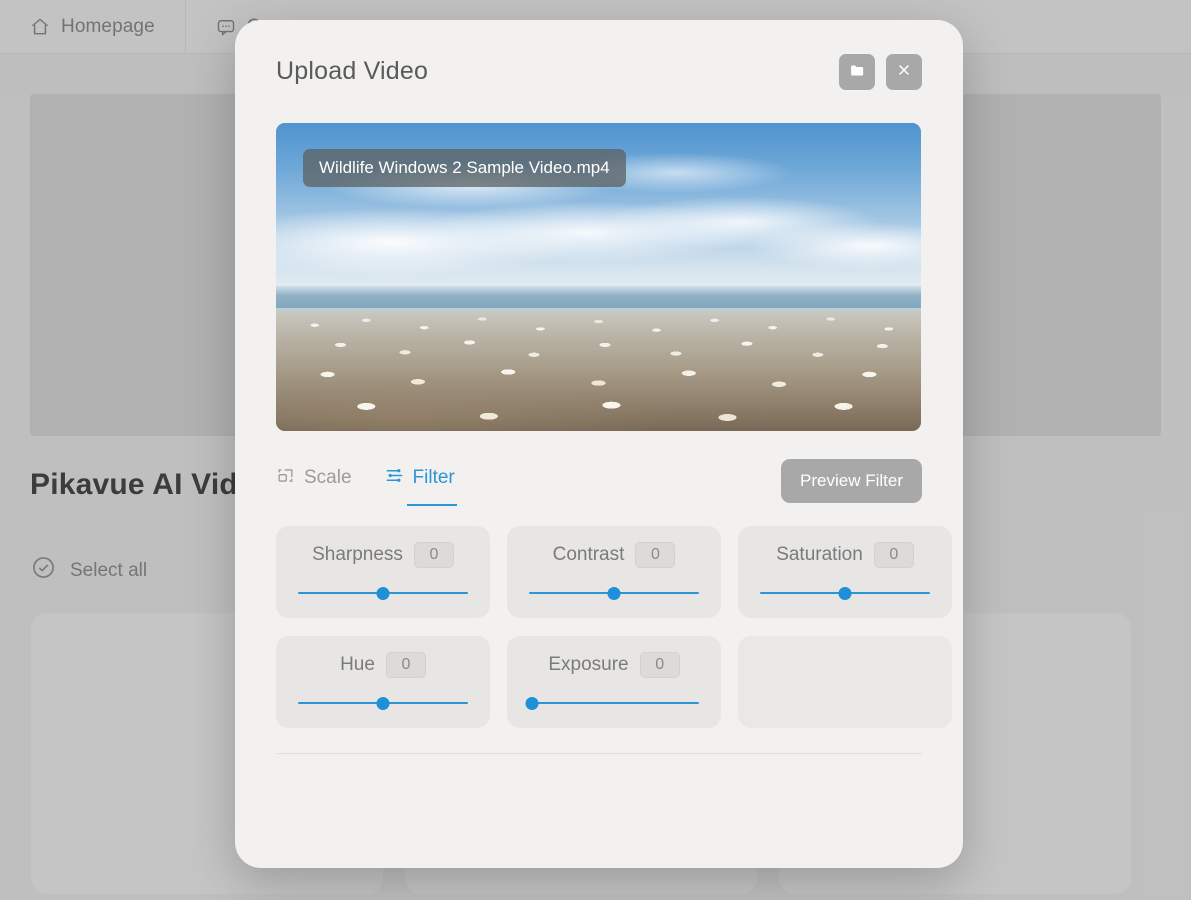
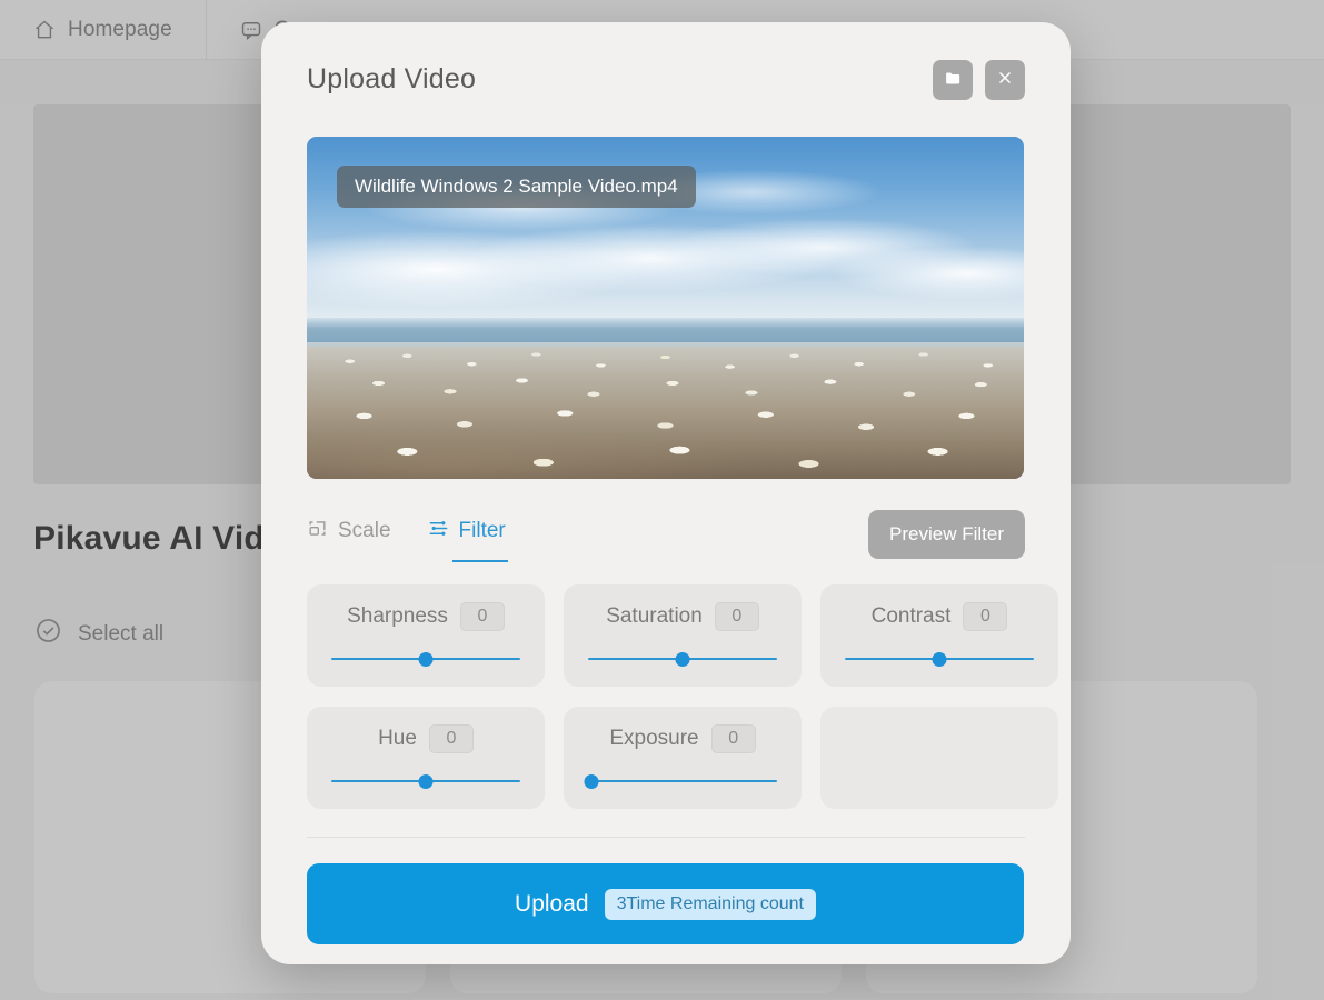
  Homepage
  Pikavue AI Vid
  Select all
  Upload Video
  Wildlife Windows 2 Sample Video.mp4
  Scale
  Filter
  Preview Filter
  Sharpness
  0
- Contrast
+ Saturation
  0
- Saturation
+ Contrast
  0
  Hue
  0
  Exposure
  0
+ Upload
+ 3Time Remaining count
